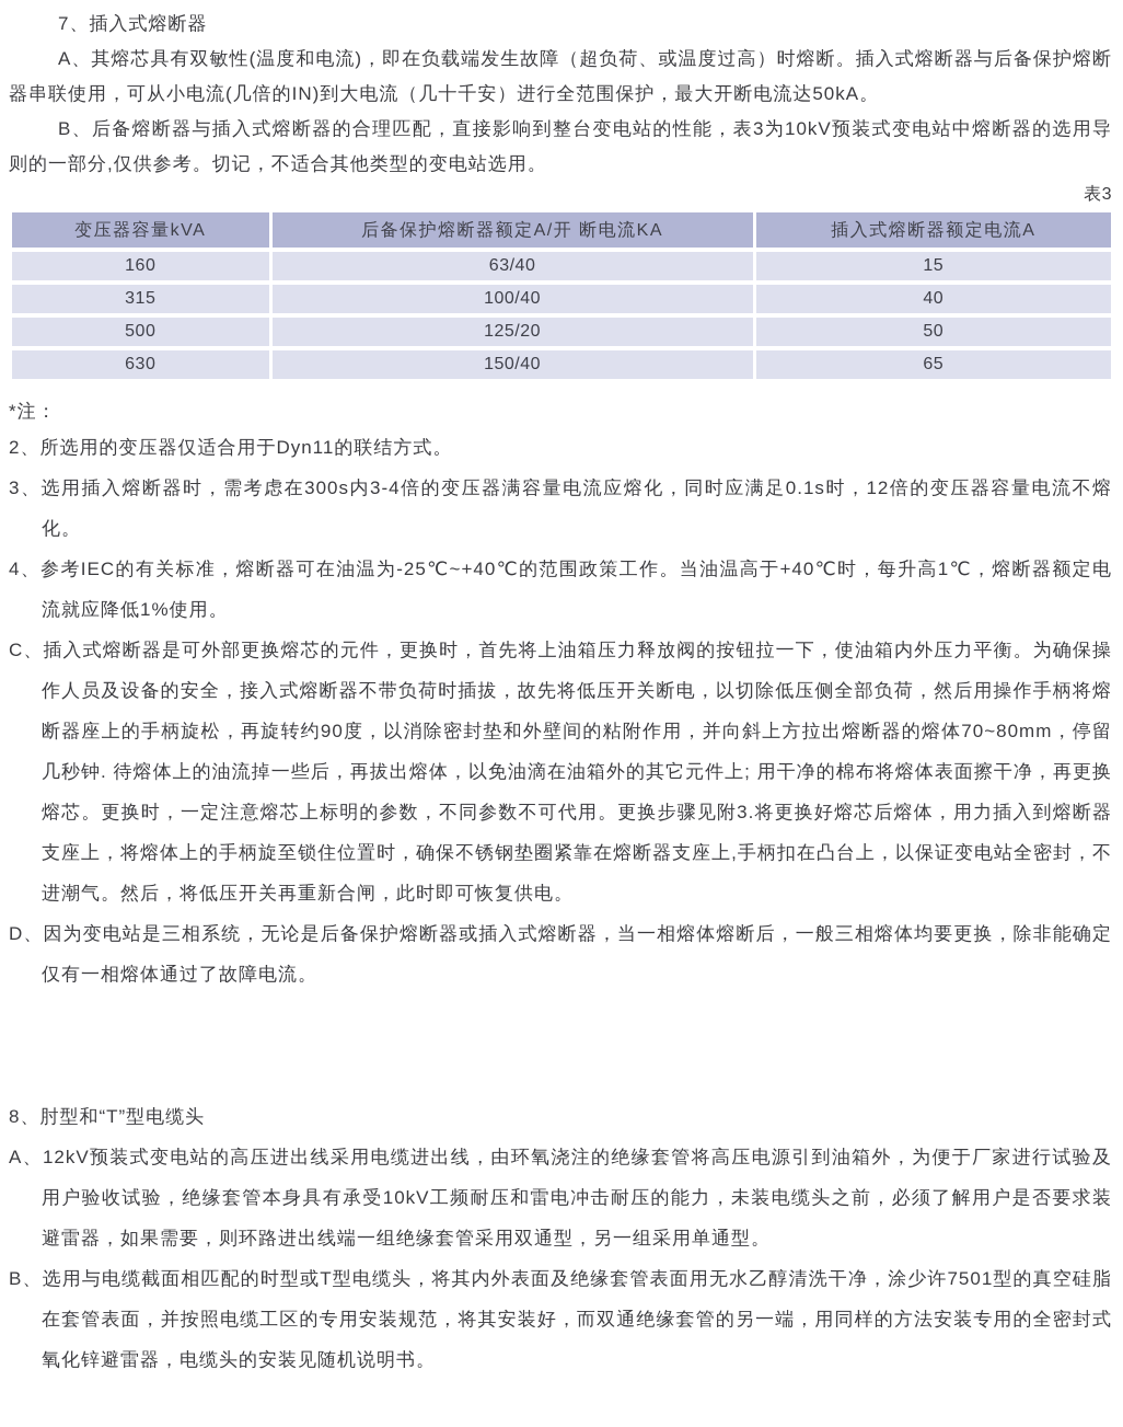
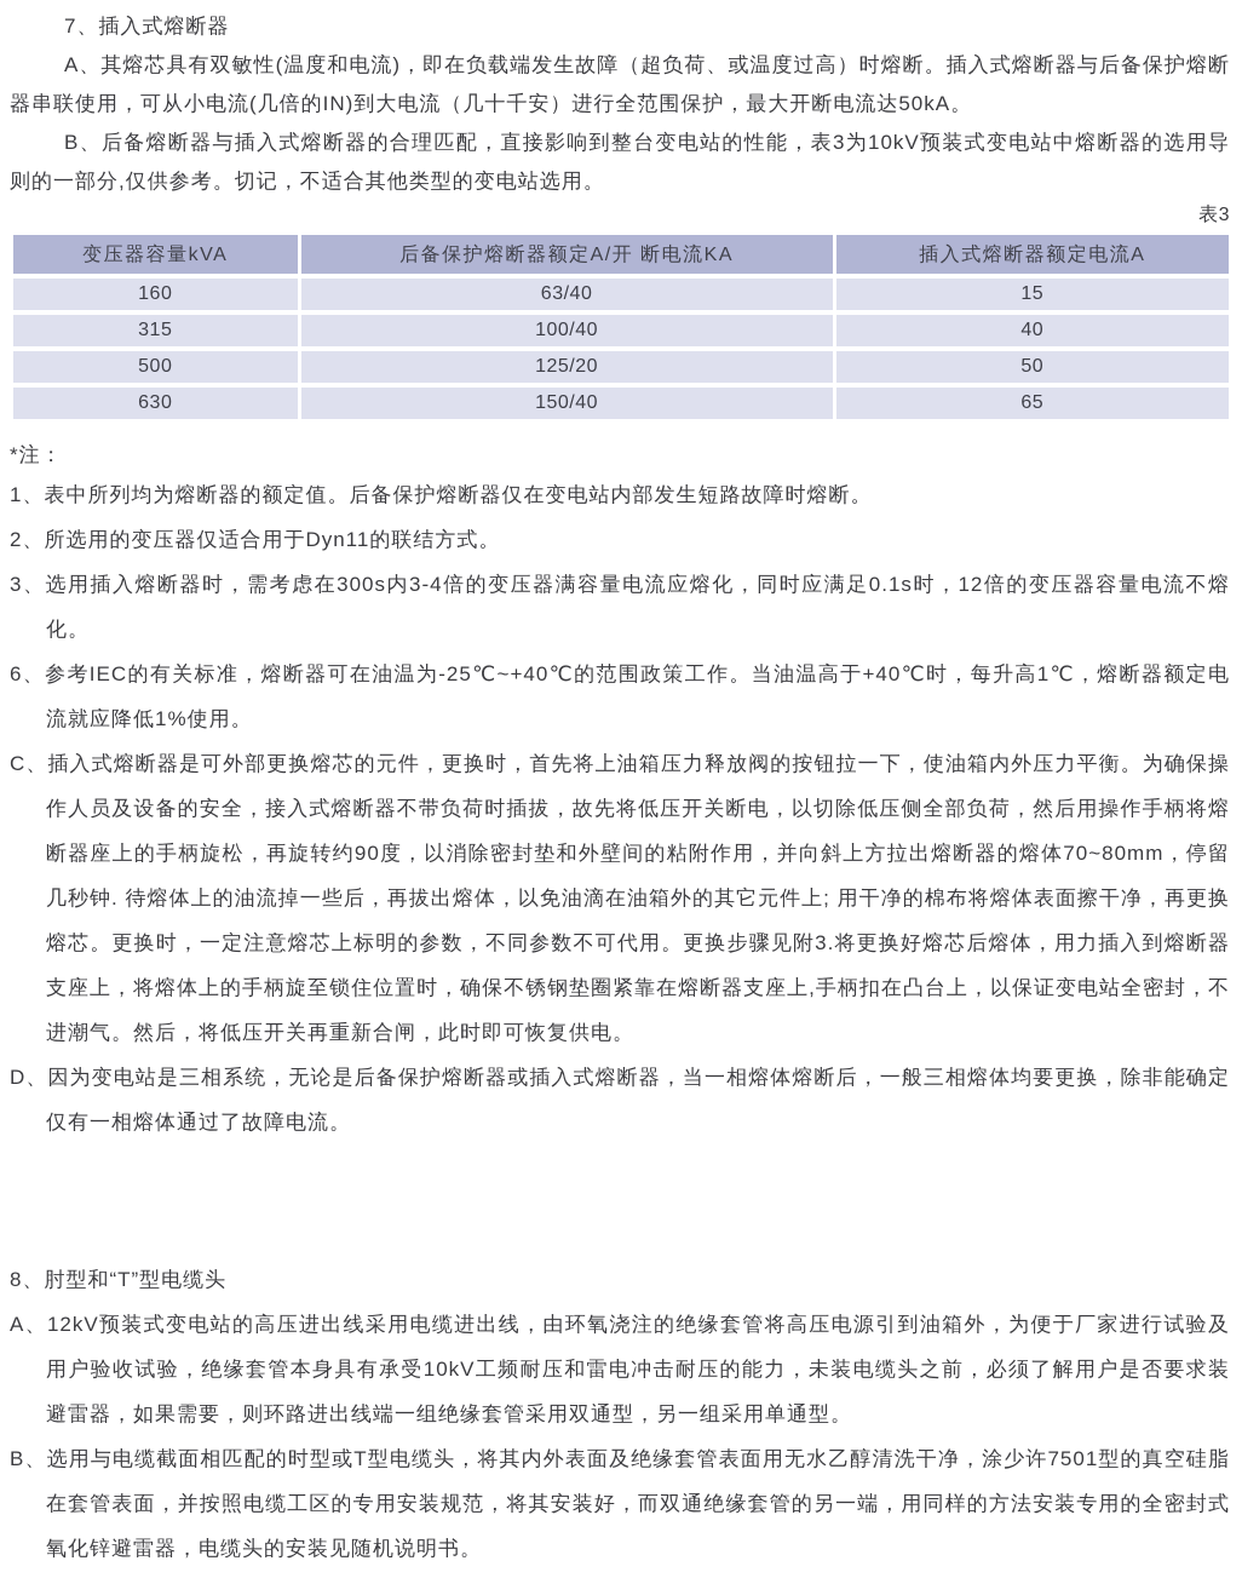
  7、插入式熔断器
  A、其熔芯具有双敏性(温度和电流)，即在负载端发生故障（超负荷、或温度过高）时熔断。插入式熔断器与后备保护熔断器串联使用，可从小电流(几倍的IN)到大电流（几十千安）进行全范围保护，最大开断电流达50kA。
  B、后备熔断器与插入式熔断器的合理匹配，直接影响到整台变电站的性能，表3为10kV预装式变电站中熔断器的选用导则的一部分,仅供参考。切记，不适合其他类型的变电站选用。
  表3
  变压器容量kVA	后备保护熔断器额定A/开 断电流KA	插入式熔断器额定电流A
  160	63/40	15
  315	100/40	40
  500	125/20	50
  630	150/40	65
  *注：
+ 1、表中所列均为熔断器的额定值。后备保护熔断器仅在变电站内部发生短路故障时熔断。
  2、所选用的变压器仅适合用于Dyn11的联结方式。
  3、选用插入熔断器时，需考虑在300s内3-4倍的变压器满容量电流应熔化，同时应满足0.1s时，12倍的变压器容量电流不熔化。
- 4、参考IEC的有关标准，熔断器可在油温为-25℃~+40℃的范围政策工作。当油温高于+40℃时，每升高1℃，熔断器额定电流就应降低1%使用。
+ 6、参考IEC的有关标准，熔断器可在油温为-25℃~+40℃的范围政策工作。当油温高于+40℃时，每升高1℃，熔断器额定电流就应降低1%使用。
  C、插入式熔断器是可外部更换熔芯的元件，更换时，首先将上油箱压力释放阀的按钮拉一下，使油箱内外压力平衡。为确保操作人员及设备的安全，接入式熔断器不带负荷时插拔，故先将低压开关断电，以切除低压侧全部负荷，然后用操作手柄将熔断器座上的手柄旋松，再旋转约90度，以消除密封垫和外壁间的粘附作用，并向斜上方拉出熔断器的熔体70~80mm，停留几秒钟. 待熔体上的油流掉一些后，再拔出熔体，以免油滴在油箱外的其它元件上; 用干净的棉布将熔体表面擦干净，再更换熔芯。更换时，一定注意熔芯上标明的参数，不同参数不可代用。更换步骤见附3.将更换好熔芯后熔体，用力插入到熔断器支座上，将熔体上的手柄旋至锁住位置时，确保不锈钢垫圈紧靠在熔断器支座上,手柄扣在凸台上，以保证变电站全密封，不进潮气。然后，将低压开关再重新合闸，此时即可恢复供电。
  D、因为变电站是三相系统，无论是后备保护熔断器或插入式熔断器，当一相熔体熔断后，一般三相熔体均要更换，除非能确定仅有一相熔体通过了故障电流。
  8、肘型和“T”型电缆头
  A、12kV预装式变电站的高压进出线采用电缆进出线，由环氧浇注的绝缘套管将高压电源引到油箱外，为便于厂家进行试验及用户验收试验，绝缘套管本身具有承受10kV工频耐压和雷电冲击耐压的能力，未装电缆头之前，必须了解用户是否要求装避雷器，如果需要，则环路进出线端一组绝缘套管采用双通型，另一组采用单通型。
  B、选用与电缆截面相匹配的时型或T型电缆头，将其内外表面及绝缘套管表面用无水乙醇清洗干净，涂少许7501型的真空硅脂在套管表面，并按照电缆工区的专用安装规范，将其安装好，而双通绝缘套管的另一端，用同样的方法安装专用的全密封式氧化锌避雷器，电缆头的安装见随机说明书。
